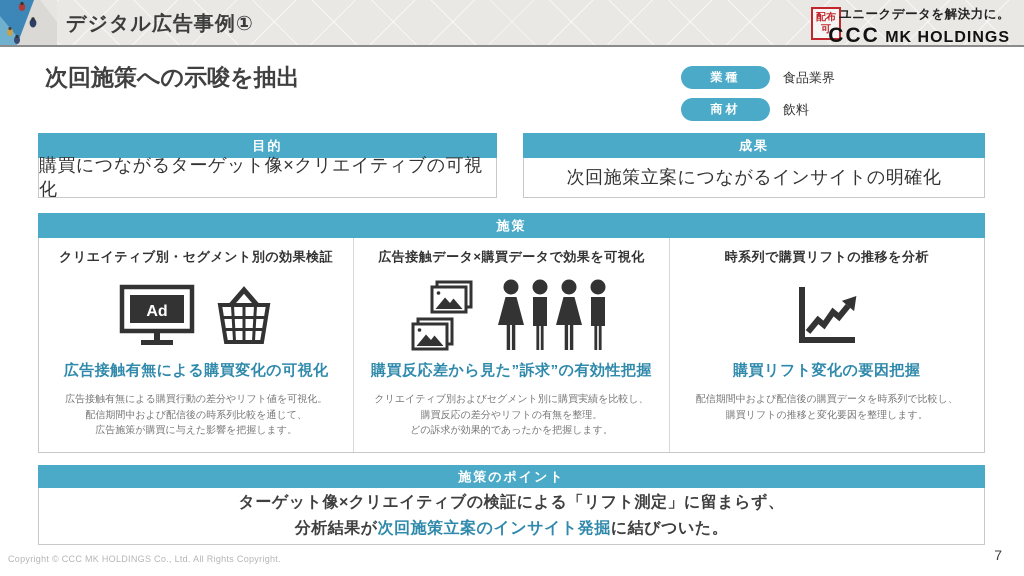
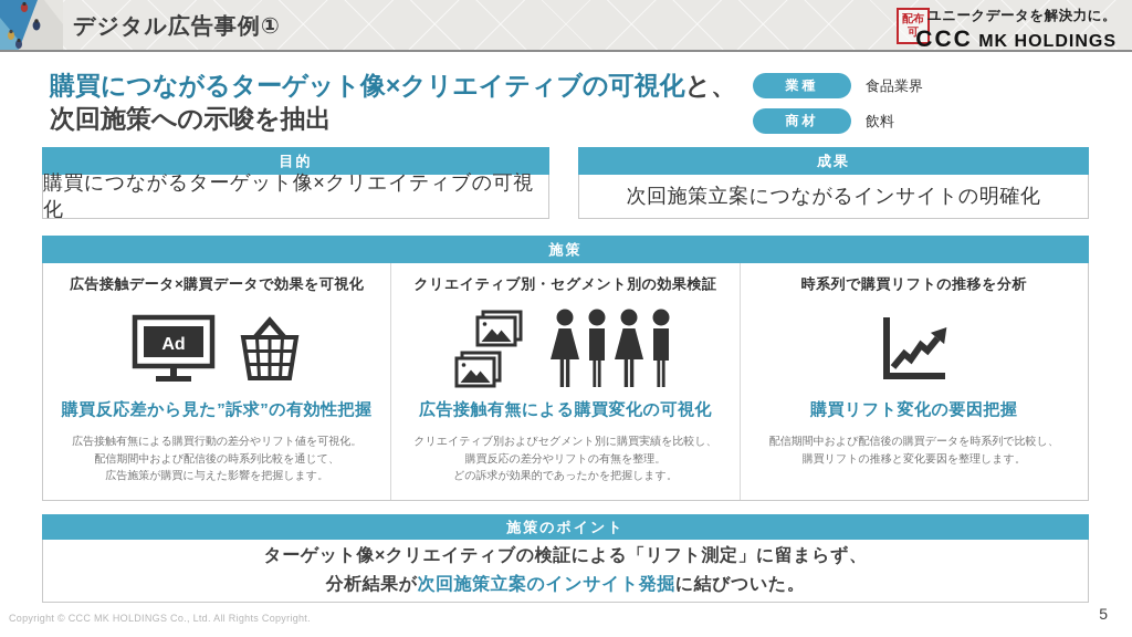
  デジタル広告事例①
  配布
  可
  ユニークデータを解決力に。
  CCC MK HOLDINGS
+ 購買につながるターゲット像×クリエイティブの可視化と、
  次回施策への示唆を抽出
  業種
  食品業界
  商材
  飲料
  目的
  購買につながるターゲット像×クリエイティブの可視化
  成果
  次回施策立案につながるインサイトの明確化
  施策
- クリエイティブ別・セグメント別の効果検証
+ 広告接触データ×購買データで効果を可視化
  Ad
- 広告接触有無による購買変化の可視化
+ 購買反応差から見た”訴求”の有効性把握
  広告接触有無による購買行動の差分やリフト値を可視化。
  配信期間中および配信後の時系列比較を通じて、
  広告施策が購買に与えた影響を把握します。
- 広告接触データ×購買データで効果を可視化
+ クリエイティブ別・セグメント別の効果検証
- 購買反応差から見た”訴求”の有効性把握
+ 広告接触有無による購買変化の可視化
  クリエイティブ別およびセグメント別に購買実績を比較し、
  購買反応の差分やリフトの有無を整理。
  どの訴求が効果的であったかを把握します。
  時系列で購買リフトの推移を分析
  購買リフト変化の要因把握
  配信期間中および配信後の購買データを時系列で比較し、
  購買リフトの推移と変化要因を整理します。
  施策のポイント
  ターゲット像×クリエイティブの検証による「リフト測定」に留まらず、
  分析結果が次回施策立案のインサイト発掘に結びついた。
  Copyright © CCC MK HOLDINGS Co., Ltd. All Rights Copyright.
- 7
+ 5
